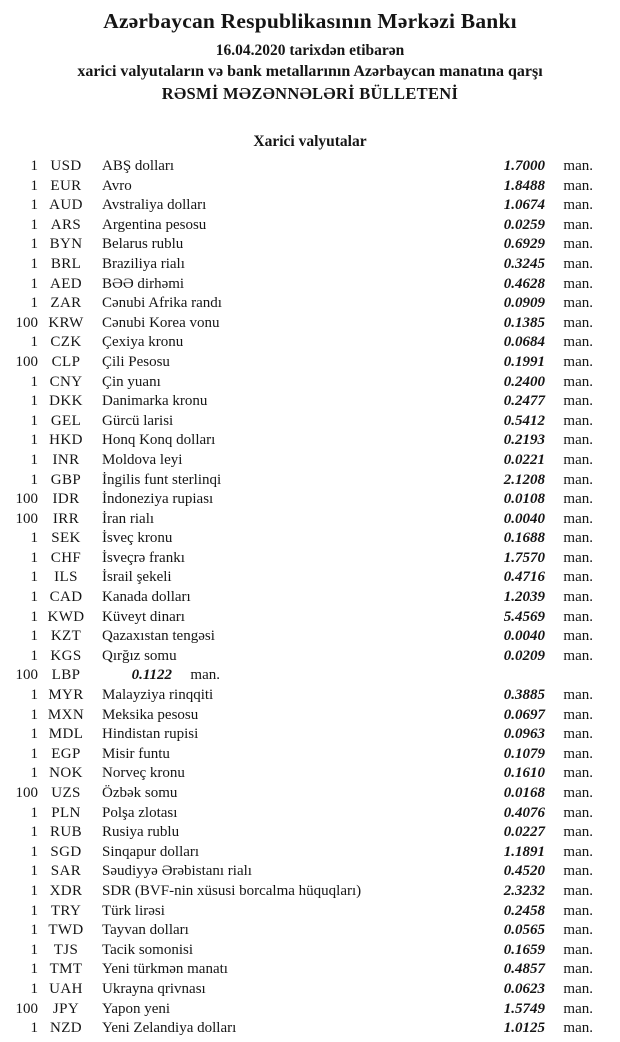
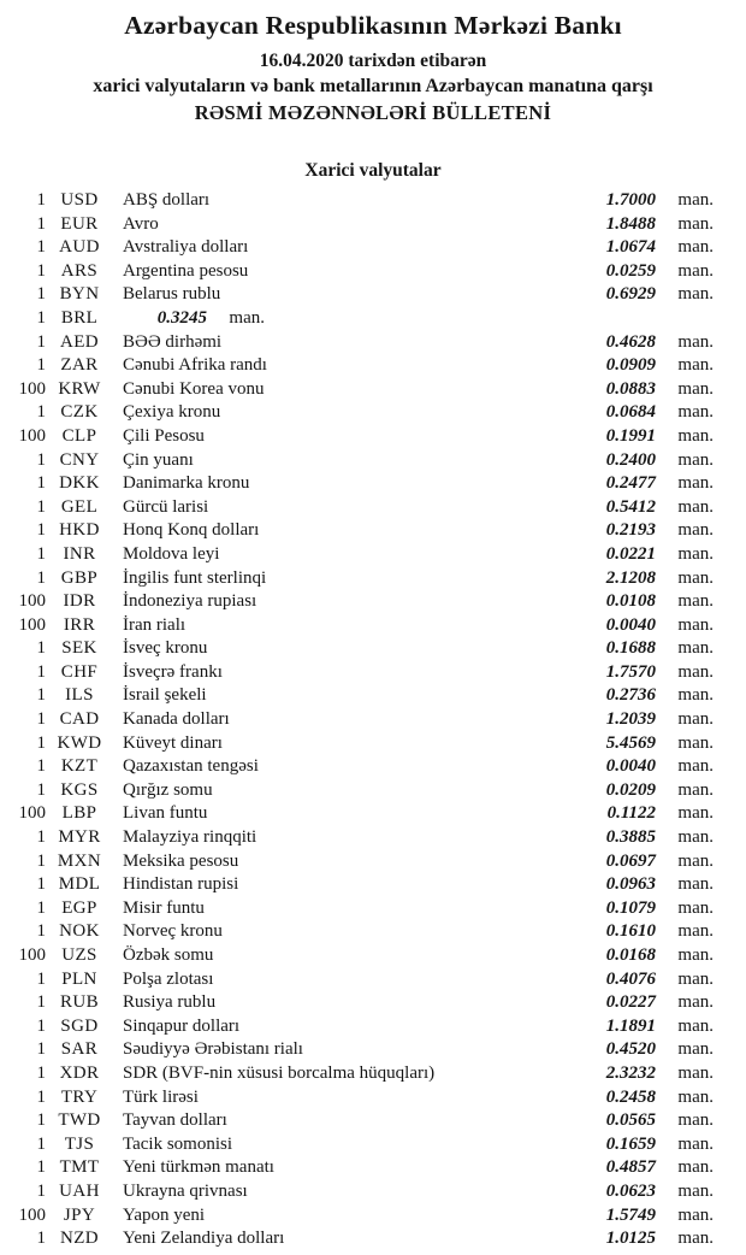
  Azərbaycan Respublikasının Mərkəzi Bankı
  16.04.2020 tarixdən etibarən
  xarici valyutaların və bank metallarının Azərbaycan manatına qarşı
  RƏSMİ MƏZƏNNƏLƏRİ BÜLLETENİ
  Xarici valyutalar
  1
  USD
  ABŞ dolları
  1.7000
  man.
  1
  EUR
  Avro
  1.8488
  man.
  1
  AUD
  Avstraliya dolları
  1.0674
  man.
  1
  ARS
  Argentina pesosu
  0.0259
  man.
  1
  BYN
  Belarus rublu
  0.6929
  man.
  1
  BRL
- Braziliya rialı
  0.3245
  man.
  1
  AED
  BƏƏ dirhəmi
  0.4628
  man.
  1
  ZAR
  Cənubi Afrika randı
  0.0909
  man.
  100
  KRW
  Cənubi Korea vonu
- 0.1385
+ 0.0883
  man.
  1
  CZK
  Çexiya kronu
  0.0684
  man.
  100
  CLP
  Çili Pesosu
  0.1991
  man.
  1
  CNY
  Çin yuanı
  0.2400
  man.
  1
  DKK
  Danimarka kronu
  0.2477
  man.
  1
  GEL
  Gürcü larisi
  0.5412
  man.
  1
  HKD
  Honq Konq dolları
  0.2193
  man.
  1
  INR
  Moldova leyi
  0.0221
  man.
  1
  GBP
  İngilis funt sterlinqi
  2.1208
  man.
  100
  IDR
  İndoneziya rupiası
  0.0108
  man.
  100
  IRR
  İran rialı
  0.0040
  man.
  1
  SEK
  İsveç kronu
  0.1688
  man.
  1
  CHF
  İsveçrə frankı
  1.7570
  man.
  1
  ILS
  İsrail şekeli
- 0.4716
+ 0.2736
  man.
  1
  CAD
  Kanada dolları
  1.2039
  man.
  1
  KWD
  Küveyt dinarı
  5.4569
  man.
  1
  KZT
  Qazaxıstan tengəsi
  0.0040
  man.
  1
  KGS
  Qırğız somu
  0.0209
  man.
  100
  LBP
+ Livan funtu
  0.1122
  man.
  1
  MYR
  Malayziya rinqqiti
  0.3885
  man.
  1
  MXN
  Meksika pesosu
  0.0697
  man.
  1
  MDL
  Hindistan rupisi
  0.0963
  man.
  1
  EGP
  Misir funtu
  0.1079
  man.
  1
  NOK
  Norveç kronu
  0.1610
  man.
  100
  UZS
  Özbək somu
  0.0168
  man.
  1
  PLN
  Polşa zlotası
  0.4076
  man.
  1
  RUB
  Rusiya rublu
  0.0227
  man.
  1
  SGD
  Sinqapur dolları
  1.1891
  man.
  1
  SAR
  Səudiyyə Ərəbistanı rialı
  0.4520
  man.
  1
  XDR
  SDR (BVF-nin xüsusi borcalma hüquqları)
  2.3232
  man.
  1
  TRY
  Türk lirəsi
  0.2458
  man.
  1
  TWD
  Tayvan dolları
  0.0565
  man.
  1
  TJS
  Tacik somonisi
  0.1659
  man.
  1
  TMT
  Yeni türkmən manatı
  0.4857
  man.
  1
  UAH
  Ukrayna qrivnası
  0.0623
  man.
  100
  JPY
  Yapon yeni
  1.5749
  man.
  1
  NZD
  Yeni Zelandiya dolları
  1.0125
  man.
